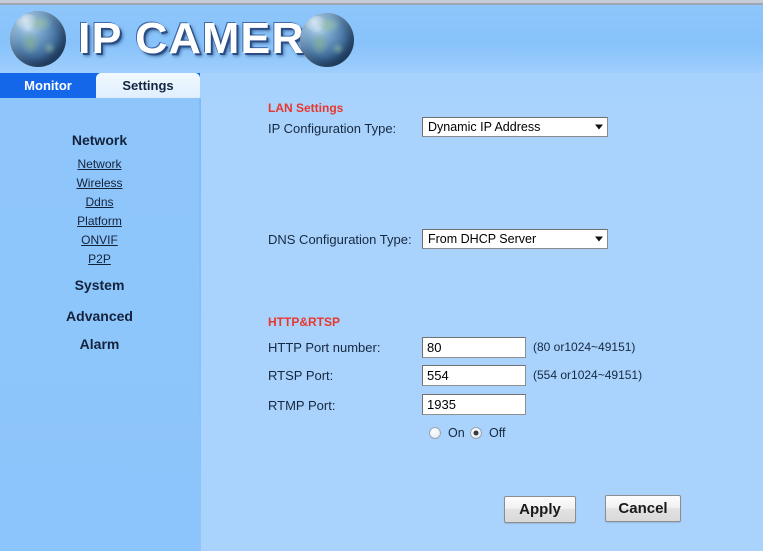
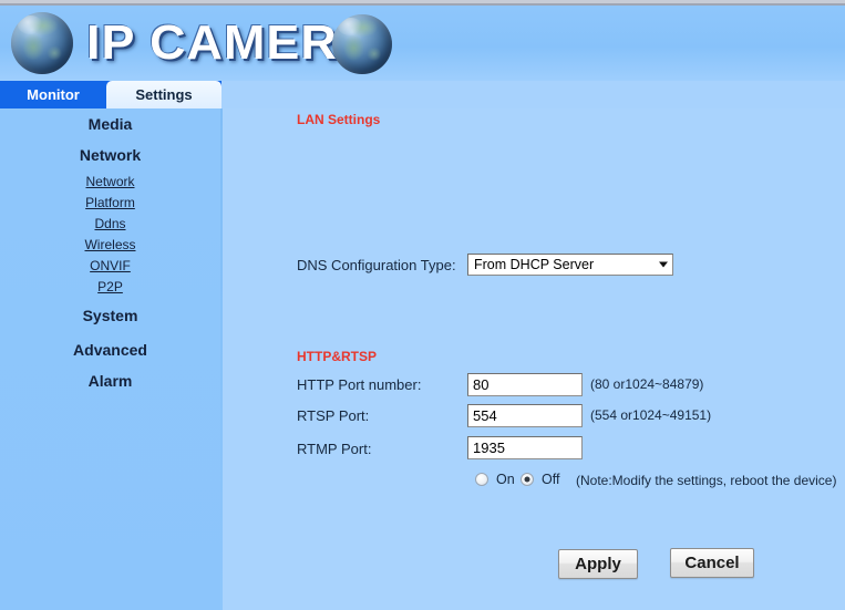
  IP CAMER
  Monitor
  Settings
+ Media
  Network
  Network
- Wireless
+ Platform
  Ddns
- Platform
+ Wireless
  ONVIF
  P2P
  System
  Advanced
  Alarm
  LAN Settings
- IP Configuration Type:
- Dynamic IP Address
  DNS Configuration Type:
  From DHCP Server
  HTTP&RTSP
  HTTP Port number:
  80
- (80 or1024~49151)
+ (80 or1024~84879)
  RTSP Port:
  554
  (554 or1024~49151)
  RTMP Port:
  1935
  On
  Off
+ (Note:Modify the settings, reboot the device)
  Apply
  Cancel
